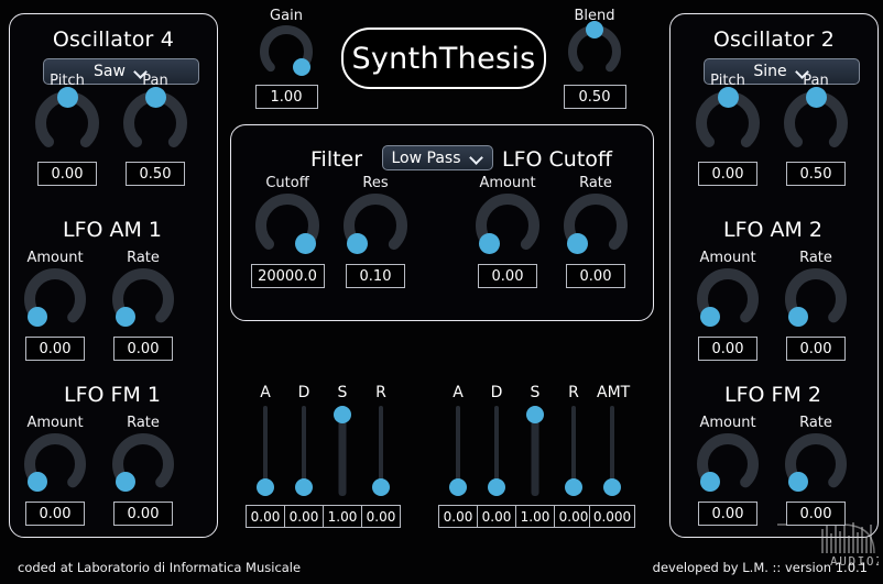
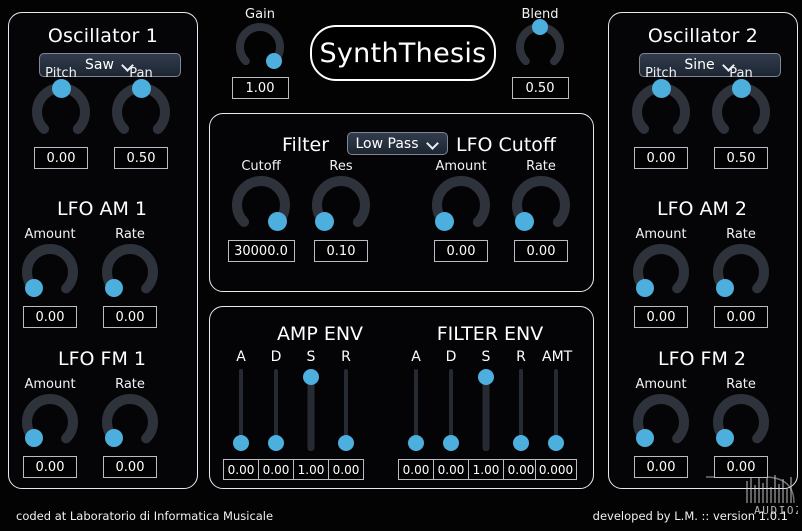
- Oscillator 4
+ Oscillator 1
  Saw
  Oscillator 2
  Sine
  Filter
  Low Pass
  LFO Cutoff
+ AMP ENV
+ FILTER ENV
  SynthThesis
  coded at Laboratorio di Informatica Musicale
  developed by L.M. :: version 1.0.1
  AUDIO
  Gain
  1.00
  Blend
  0.50
  Pitch
  0.00
  Pan
  0.50
  LFO AM 1
  Amount
  0.00
  Rate
  0.00
  LFO FM 1
  Amount
  0.00
  Rate
  0.00
  Pitch
  0.00
  Pan
  0.50
  LFO AM 2
  Amount
  0.00
  Rate
  0.00
  LFO FM 2
  Amount
  0.00
  Rate
  0.00
  Cutoff
- 20000.0
+ 30000.0
  Res
  0.10
  Amount
  0.00
  Rate
  0.00
  A
  0.00
  D
  0.00
  S
  1.00
  R
  0.00
  A
  0.00
  D
  0.00
  S
  1.00
  R
  0.00
  AMT
  0.000
